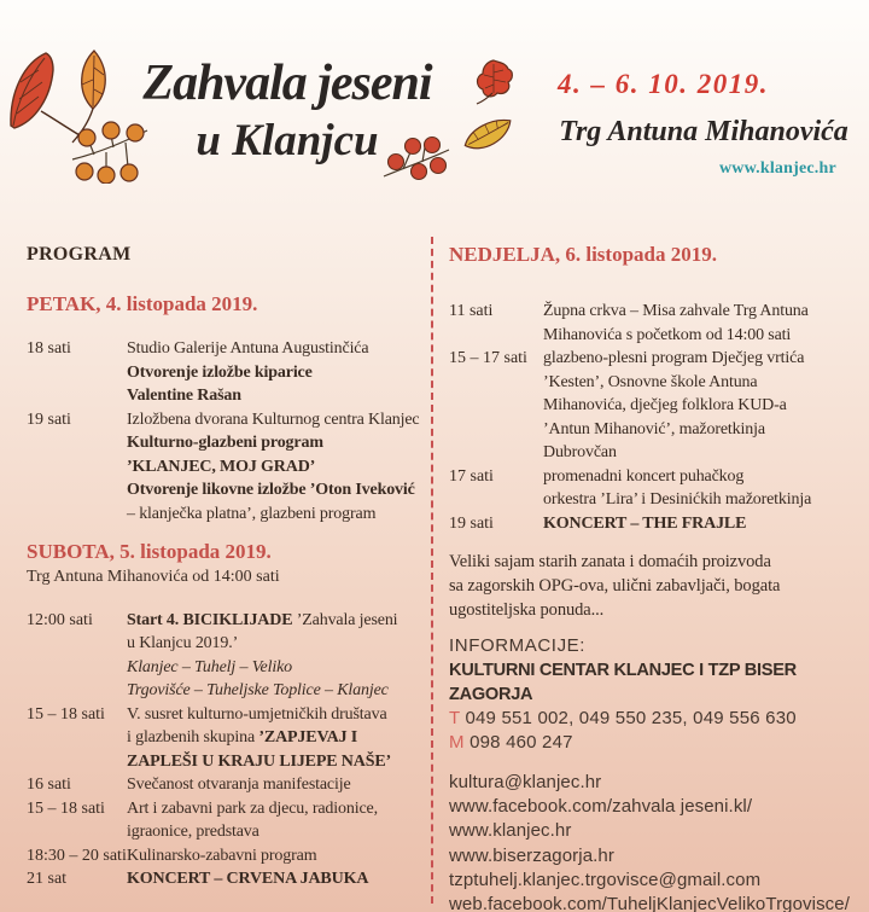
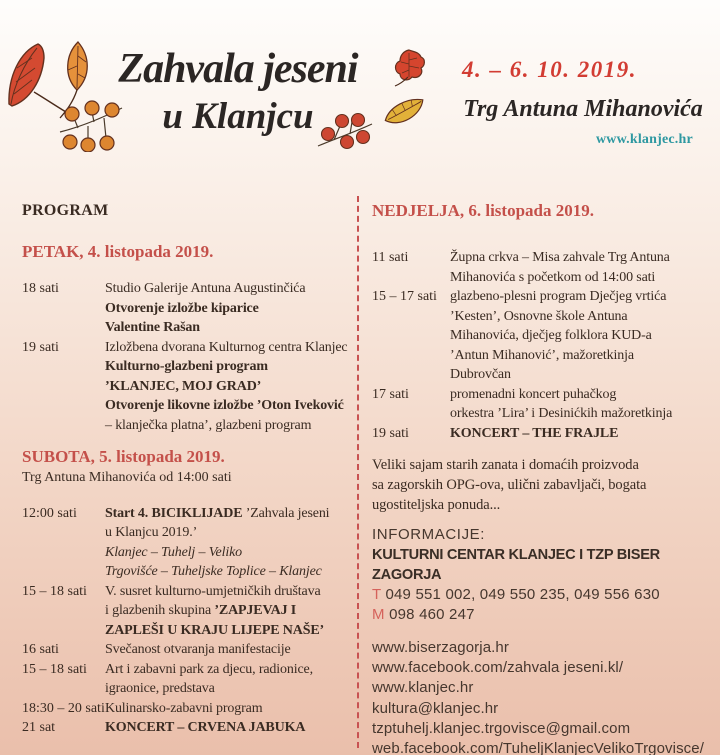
  Zahvala jeseni
  u Klanjcu
  4. – 6. 10. 2019.
  Trg Antuna Mihanovića
  www.klanjec.hr
  PROGRAM
  PETAK, 4. listopada 2019.
  18 sati
  Studio Galerije Antuna Augustinčića
  Otvorenje izložbe kiparice
  Valentine Rašan
  19 sati
  Izložbena dvorana Kulturnog centra Klanjec
  Kulturno-glazbeni program
  ’KLANJEC, MOJ GRAD’
  Otvorenje likovne izložbe ’Oton Iveković
  – klanječka platna’, glazbeni program
  SUBOTA, 5. listopada 2019.
  Trg Antuna Mihanovića od 14:00 sati
  12:00 sati
  Start 4. BICIKLIJADE ’Zahvala jeseni
  u Klanjcu 2019.’
  Klanjec – Tuhelj – Veliko
  Trgovišće – Tuheljske Toplice – Klanjec
  15 – 18 sati
  V. susret kulturno-umjetničkih društava
  i glazbenih skupina ’ZAPJEVAJ I
  ZAPLEŠI U KRAJU LIJEPE NAŠE’
  16 sati
  Svečanost otvaranja manifestacije
  15 – 18 sati
  Art i zabavni park za djecu, radionice,
  igraonice, predstava
  18:30 – 20 sati
  Kulinarsko-zabavni program
  21 sat
  KONCERT – CRVENA JABUKA
  NEDJELJA, 6. listopada 2019.
  11 sati
  Župna crkva – Misa zahvale Trg Antuna
  Mihanovića s početkom od 14:00 sati
  15 – 17 sati
  glazbeno-plesni program Dječjeg vrtića
  ’Kesten’, Osnovne škole Antuna
  Mihanovića, dječjeg folklora KUD-a
  ’Antun Mihanović’, mažoretkinja
  Dubrovčan
  17 sati
  promenadni koncert puhačkog
  orkestra ’Lira’ i Desinićkih mažoretkinja
  19 sati
  KONCERT – THE FRAJLE
  Veliki sajam starih zanata i domaćih proizvoda
  sa zagorskih OPG-ova, ulični zabavljači, bogata
  ugostiteljska ponuda...
  INFORMACIJE:
  KULTURNI CENTAR KLANJEC I TZP BISER ZAGORJA
  T 049 551 002, 049 550 235, 049 556 630
  M 098 460 247
- kultura@klanjec.hr
+ www.biserzagorja.hr
  www.facebook.com/zahvala jeseni.kl/
  www.klanjec.hr
- www.biserzagorja.hr
+ kultura@klanjec.hr
  tzptuhelj.klanjec.trgovisce@gmail.com
  web.facebook.com/TuheljKlanjecVelikoTrgovisce/
